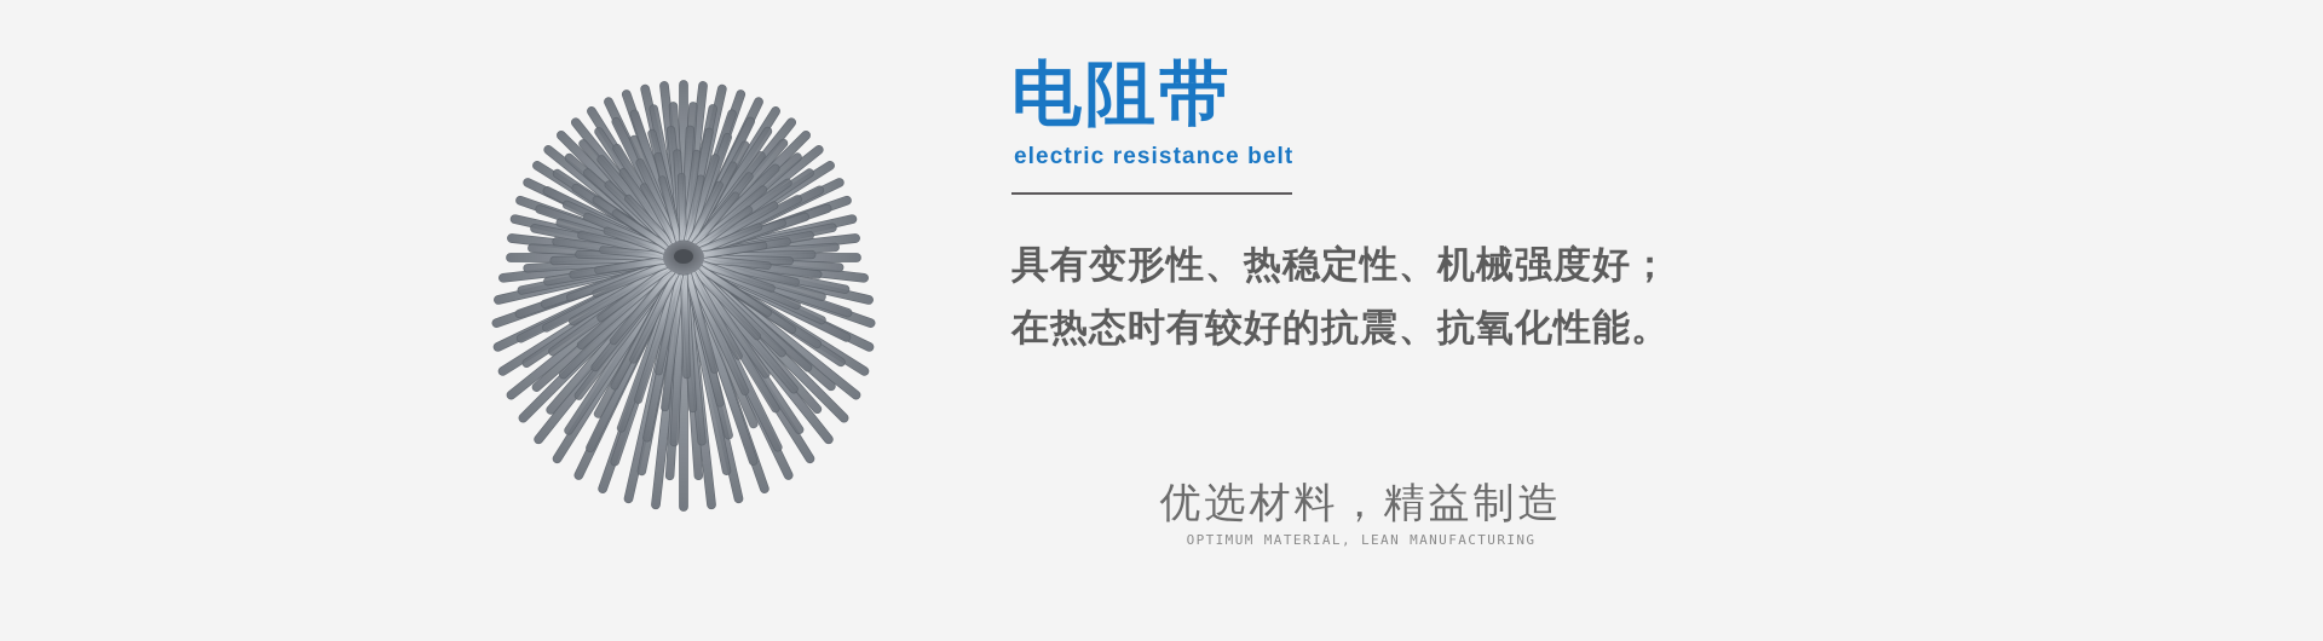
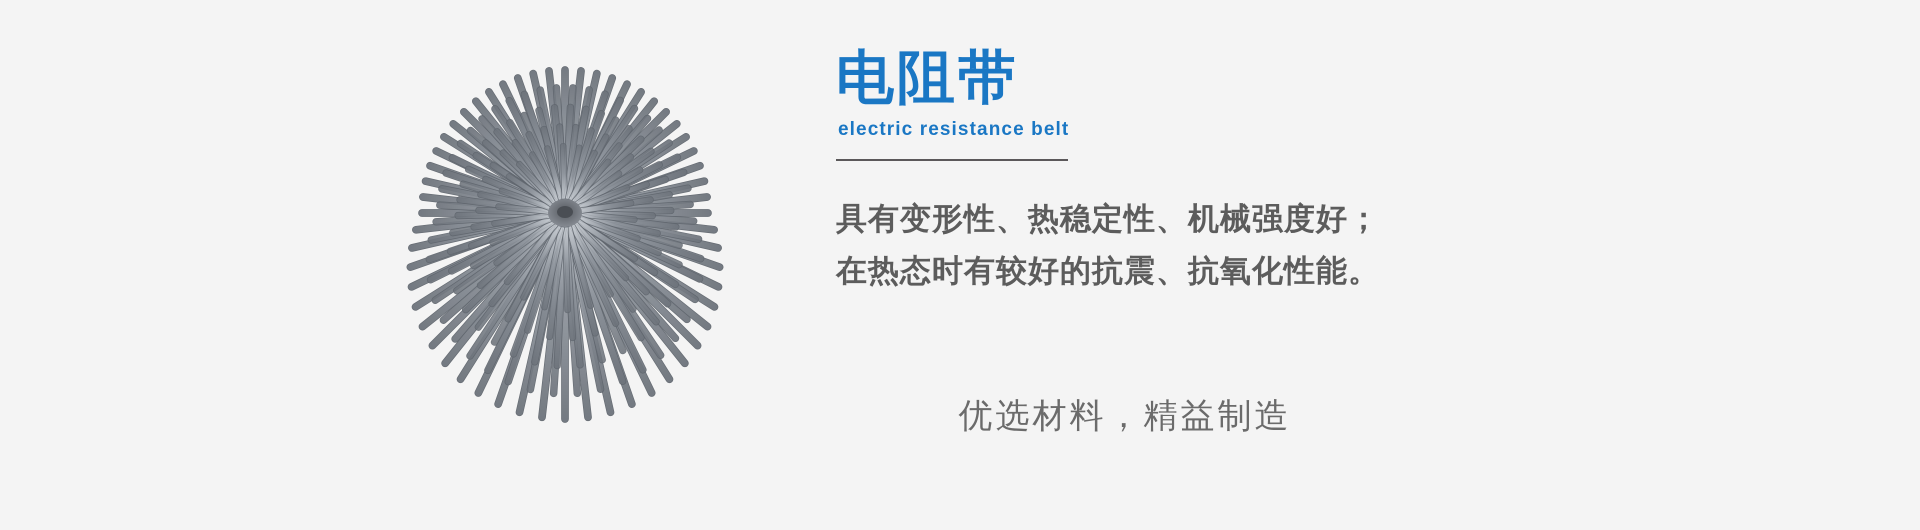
  电阻带
  electric resistance belt
  具有变形性、热稳定性、机械强度好；
  在热态时有较好的抗震、抗氧化性能。
  优选材料，精益制造
- OPTIMUM MATERIAL, LEAN MANUFACTURING
